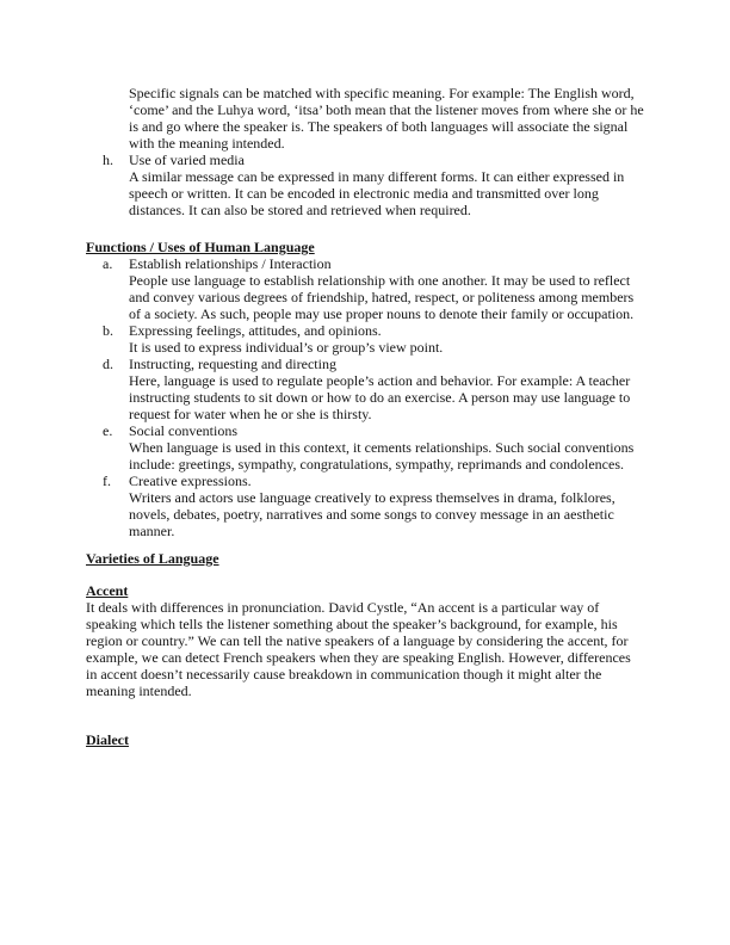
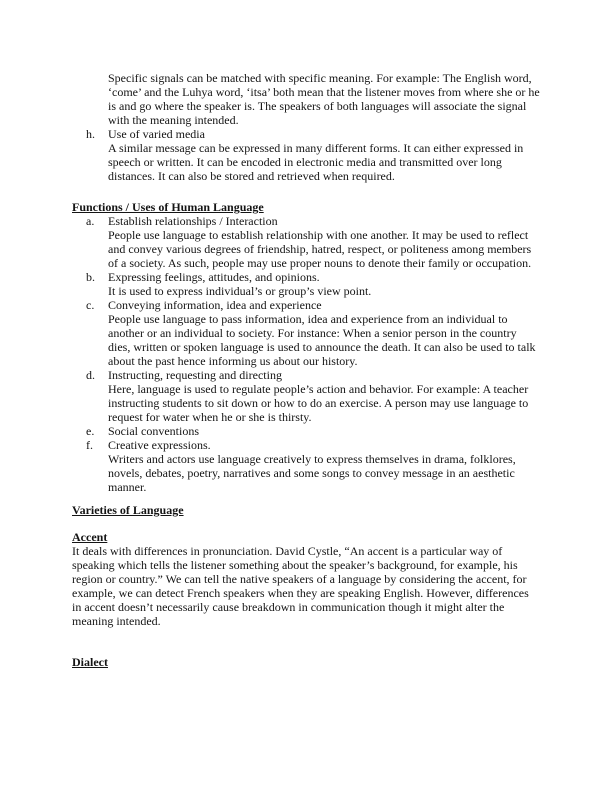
  Specific signals can be matched with specific meaning. For example: The English word, ‘come’ and the Luhya word, ‘itsa’ both mean that the listener moves from where she or he is and go where the speaker is. The speakers of both languages will associate the signal with the meaning intended.
  h.
  Use of varied media
  A similar message can be expressed in many different forms. It can either expressed in speech or written. It can be encoded in electronic media and transmitted over long distances. It can also be stored and retrieved when required.
  Functions / Uses of Human Language
  a.
  Establish relationships / Interaction
  People use language to establish relationship with one another. It may be used to reflect and convey various degrees of friendship, hatred, respect, or politeness among members of a society. As such, people may use proper nouns to denote their family or occupation.
  b.
  Expressing feelings, attitudes, and opinions.
  It is used to express individual’s or group’s view point.
+ c.
+ Conveying information, idea and experience
+ People use language to pass information, idea and experience from an individual to another or an individual to society. For instance: When a senior person in the country dies, written or spoken language is used to announce the death. It can also be used to talk about the past hence informing us about our history.
  d.
  Instructing, requesting and directing
  Here, language is used to regulate people’s action and behavior. For example: A teacher instructing students to sit down or how to do an exercise. A person may use language to request for water when he or she is thirsty.
  e.
  Social conventions
- When language is used in this context, it cements relationships. Such social conventions include: greetings, sympathy, congratulations, sympathy, reprimands and condolences.
  f.
  Creative expressions.
  Writers and actors use language creatively to express themselves in drama, folklores, novels, debates, poetry, narratives and some songs to convey message in an aesthetic manner.
  Varieties of Language
  Accent
  It deals with differences in pronunciation. David Cystle, “An accent is a particular way of speaking which tells the listener something about the speaker’s background, for example, his region or country.” We can tell the native speakers of a language by considering the accent, for example, we can detect French speakers when they are speaking English. However, differences in accent doesn’t necessarily cause breakdown in communication though it might alter the meaning intended.
  Dialect
